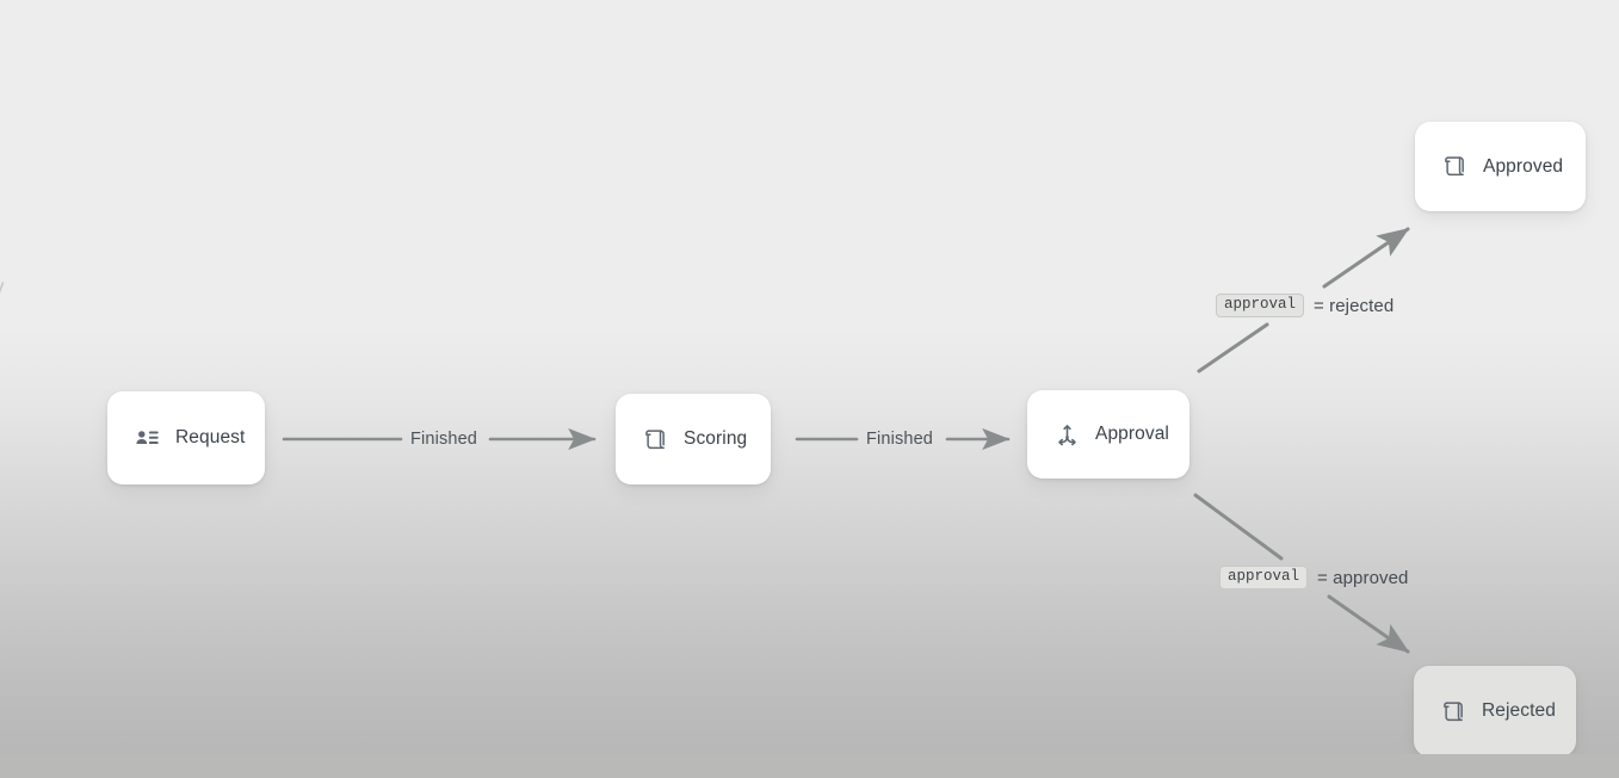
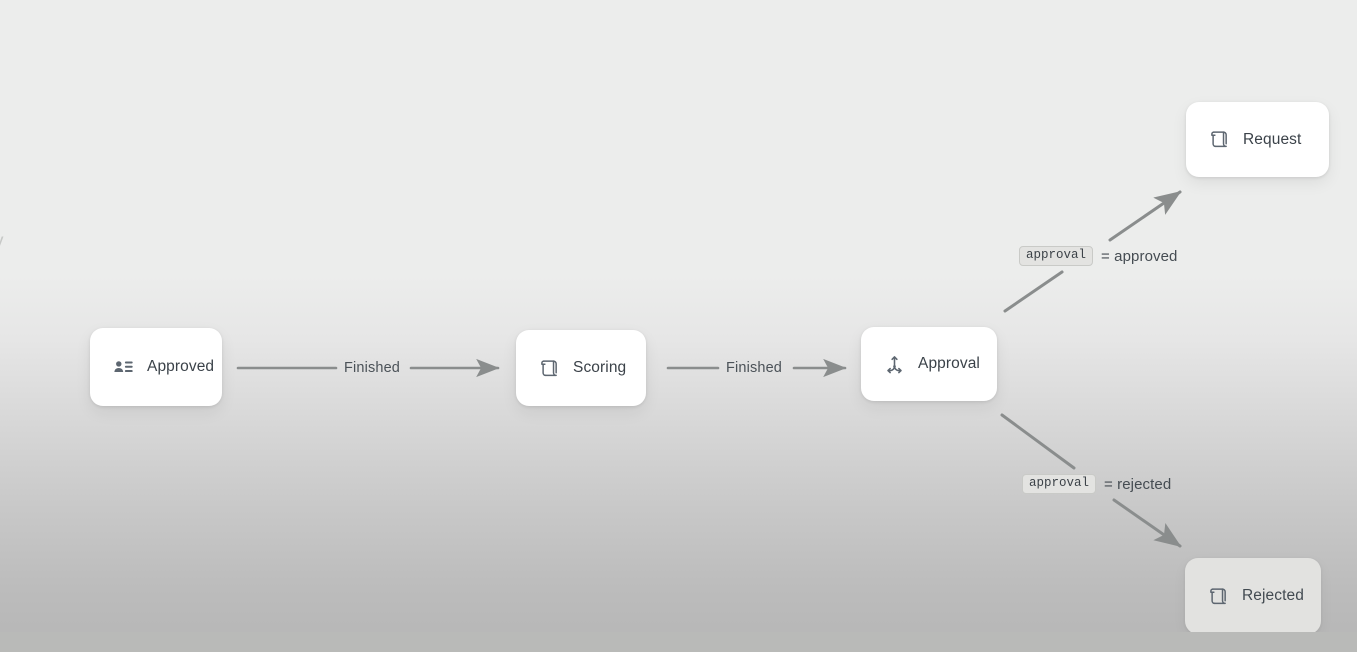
  Finished
  Finished
  approval
- = rejected
+ = approved
  approval
- = approved
+ = rejected
- Request
+ Approved
  Scoring
  Approval
- Approved
+ Request
  Rejected
